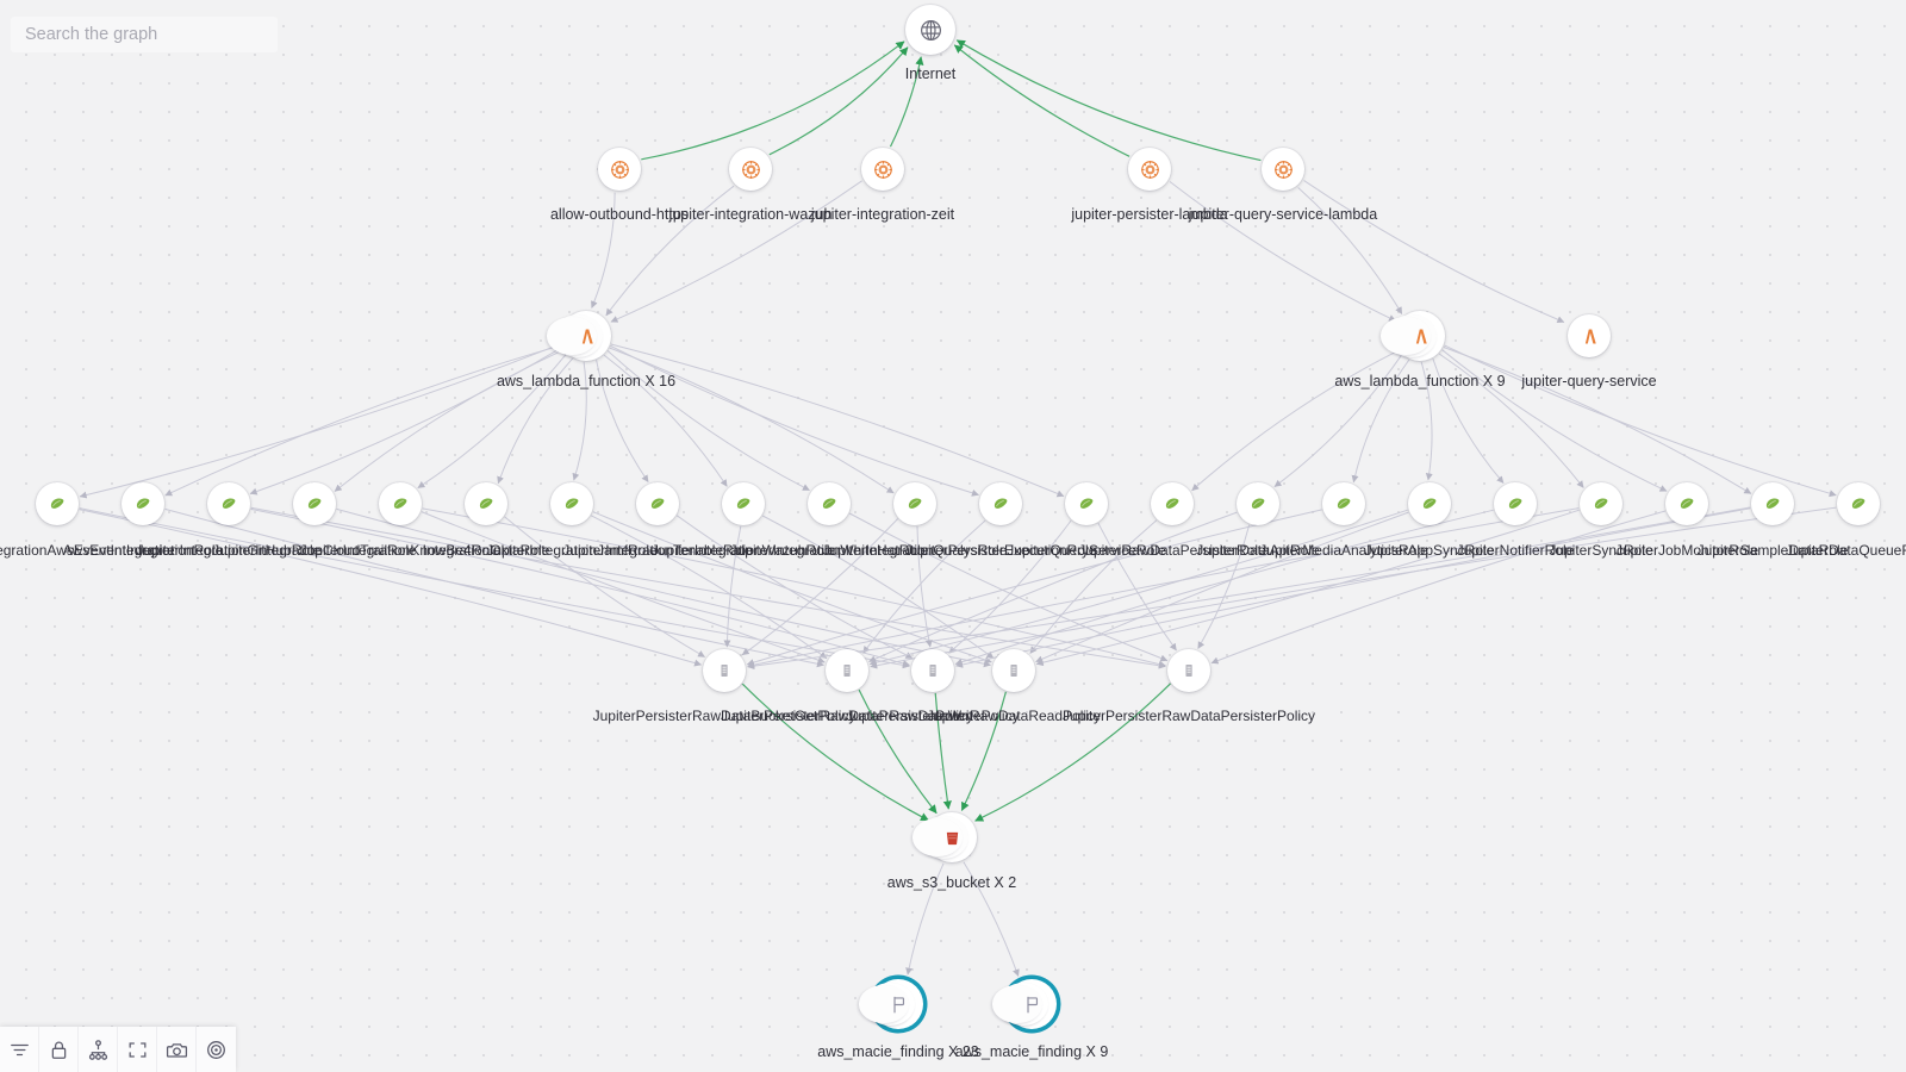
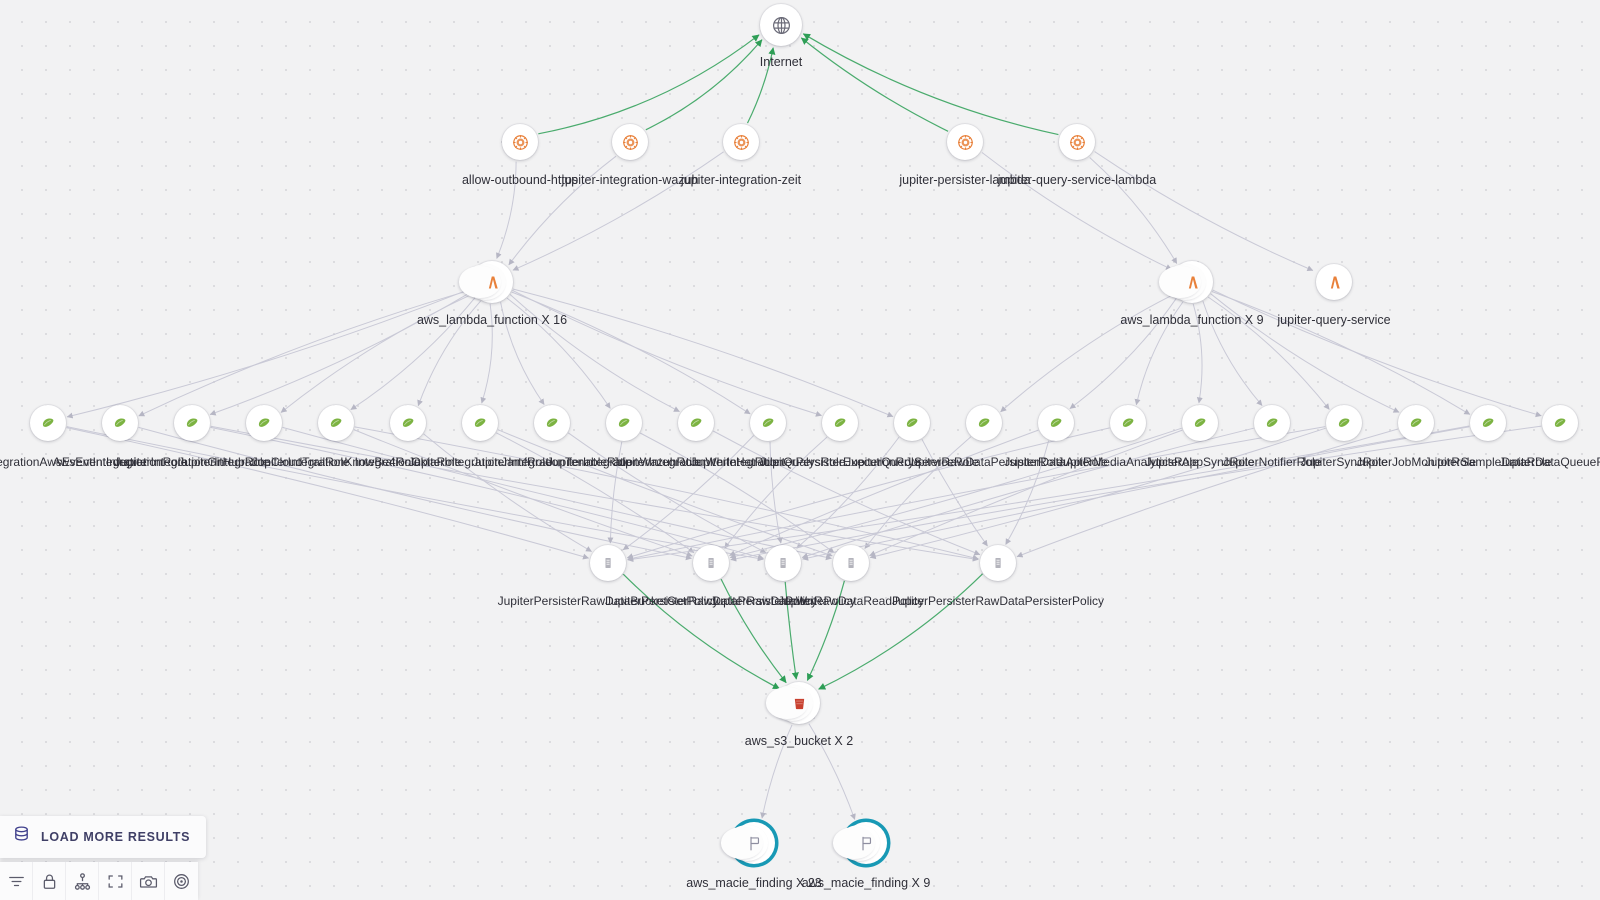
- Search the graph
  Internet
  allow-outbound-https
  jupiter-integration-wazuh
  jupiter-integration-zeit
  jupiter-persister-lambda
  jupiter-query-service-lambda
  aws_lambda_function X 16
  aws_lambda_function X 9
  jupiter-query-service
  JupiterPersisterRawDataBucketGetPolicy
  JupiterPersisterRawDataPersisterPolicy
  JupiterRawDataWritePolicy
  JupiterRawDataReadPolicy
  JupiterPersisterRawDataPersisterPolicy
  aws_s3_bucket X 2
  aws_macie_finding X 23
  aws_macie_finding X 9
  grationAwsEventIntegration
  AwsEventIntegrationRole
  JupiterIntegrationGitHubRole
  JupiterIntegrationCloudTrailRole
  JupiterIntegrationKnowBe4Role
  IntegrationOktaRole
  JupiterIntegrationJamfRole
  JupiterIntegrationTenableRole
  JupiterIntegrationWazuhRole
  JupiterIntegrationWhiteHatRole
  JupiterIntegrationQualysRole
  JupiterPersisterExecutionRole
  JupiterQueryServiceRole
  JupiterRawDataPersisterRole
  JupiterDataApiRole
  JupiterMediaAnalyticsRole
  JupiterAppSyncRole
  JupiterNotifierRole
  JupiterSyncRole
  JupiterJobMonitorRole
  JupiterSampleDataRole
  JupiterDataQueue
+ LOAD MORE RESULTS
